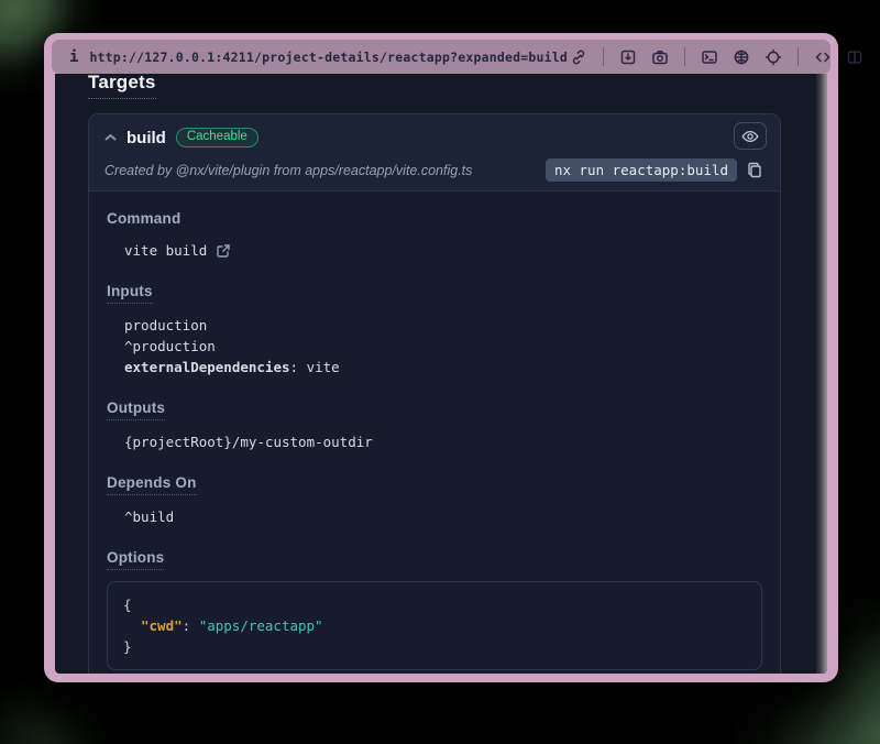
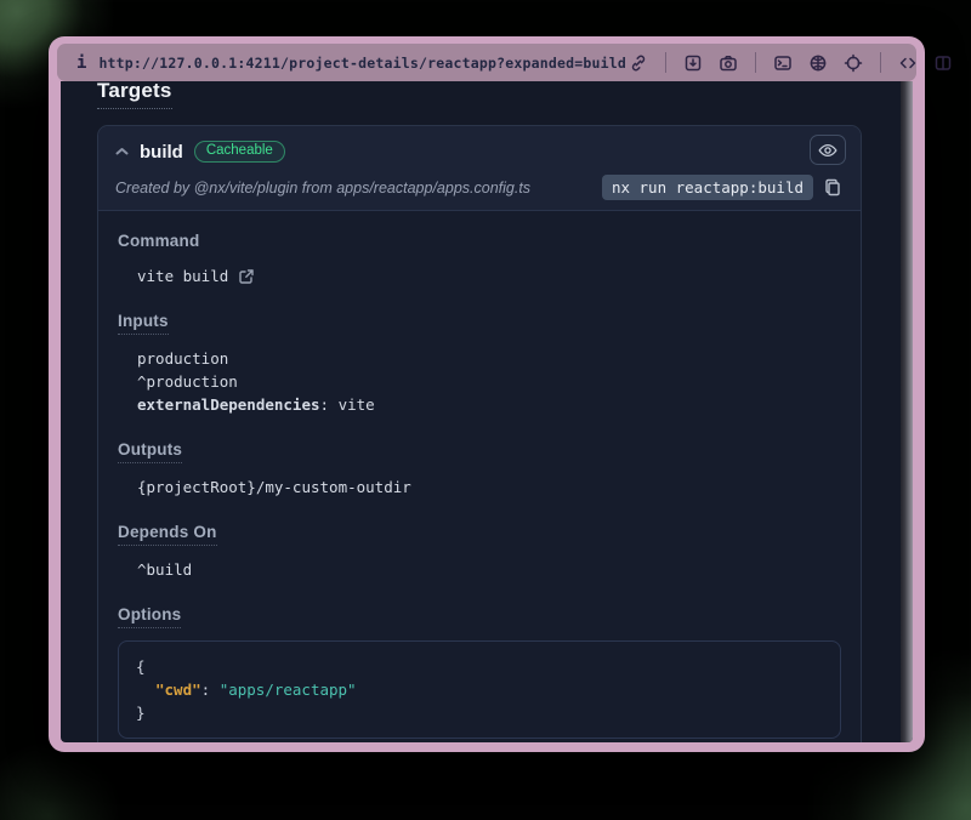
  i
  http://127.0.0.1:4211/project-details/reactapp?expanded=build
  Targets
  build
  Cacheable
- Created by @nx/vite/plugin from apps/reactapp/vite.config.ts
+ Created by @nx/vite/plugin from apps/reactapp/apps.config.ts
  nx run reactapp:build
  Command
  vite build
  Inputs
  production
  ^production
  externalDependencies: vite
  Outputs
  {projectRoot}/my-custom-outdir
  Depends On
  ^build
  Options
  {
  "cwd": "apps/reactapp"
  }
